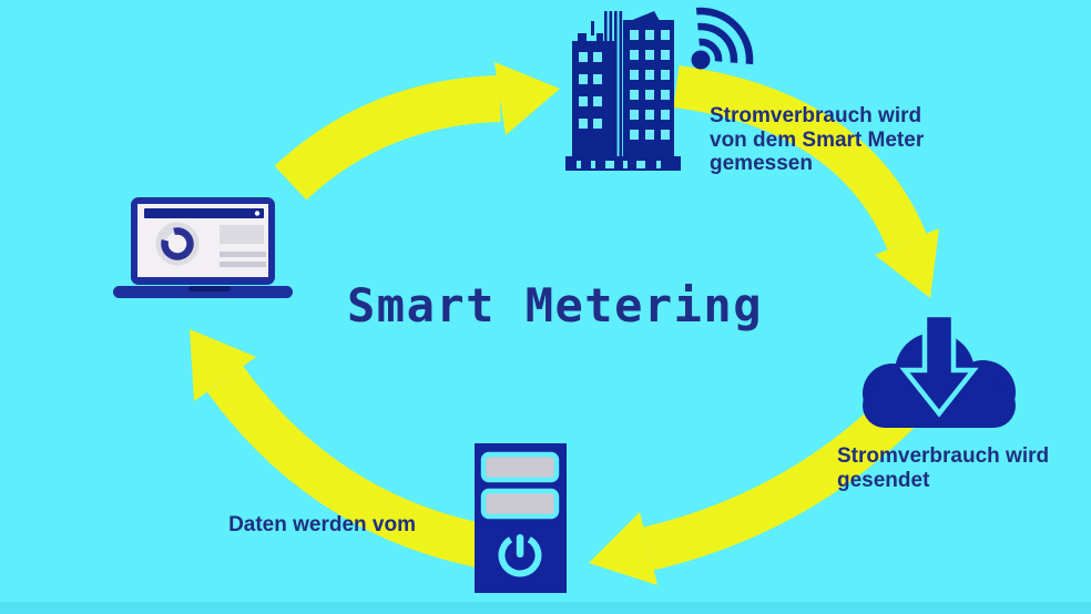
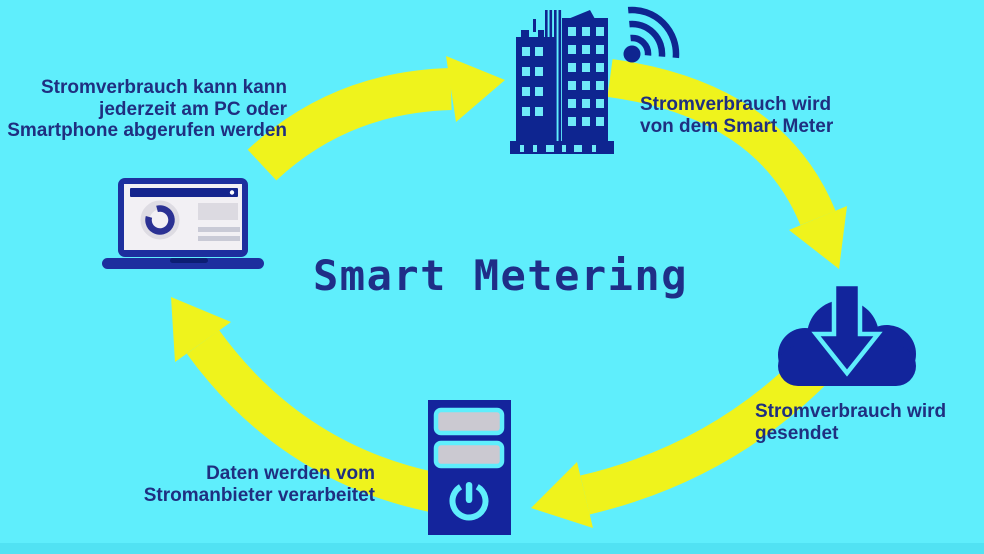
  Smart Metering
+ Stromverbrauch kann kann
+ jederzeit am PC oder
+ Smartphone abgerufen werden
  Stromverbrauch wird
  von dem Smart Meter
- gemessen
  Stromverbrauch wird
  gesendet
  Daten werden vom
+ Stromanbieter verarbeitet
